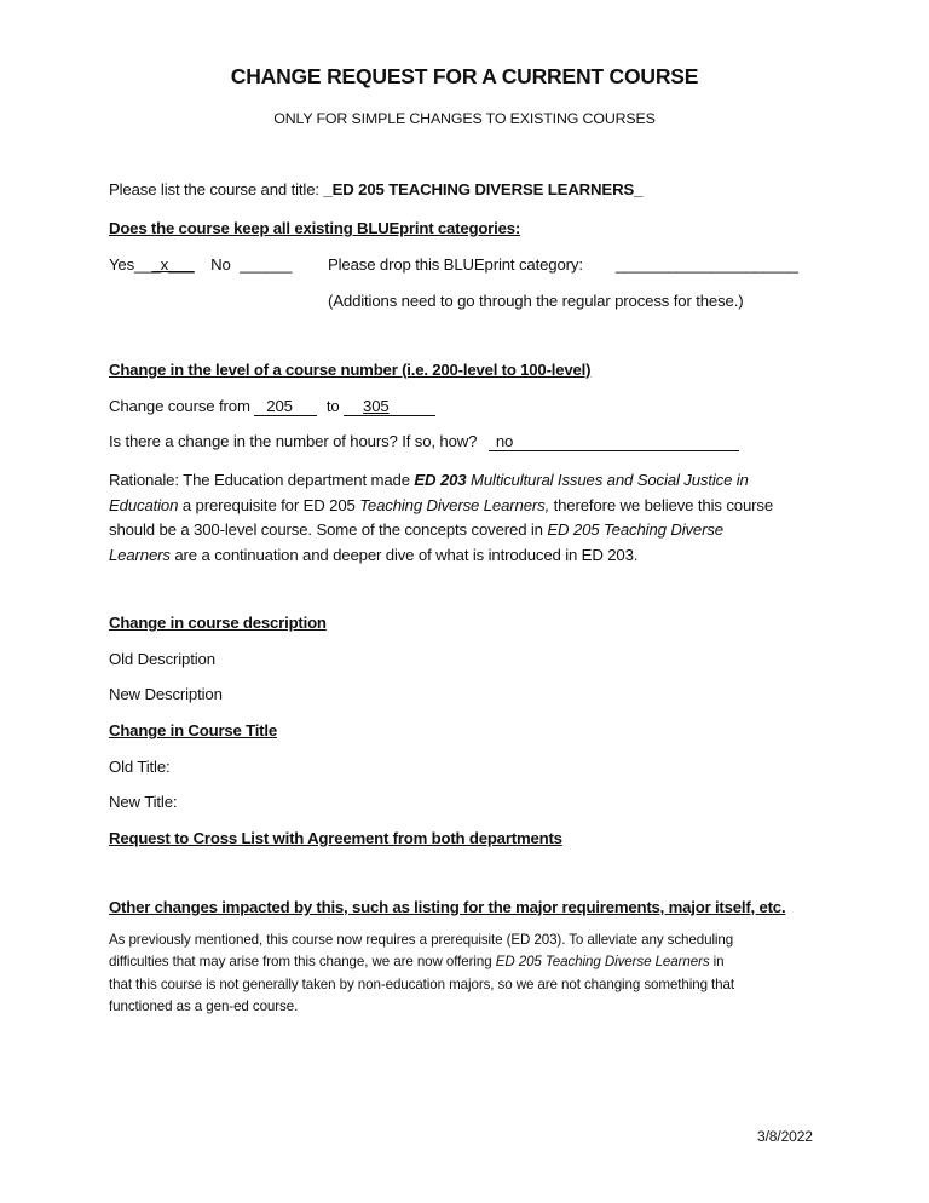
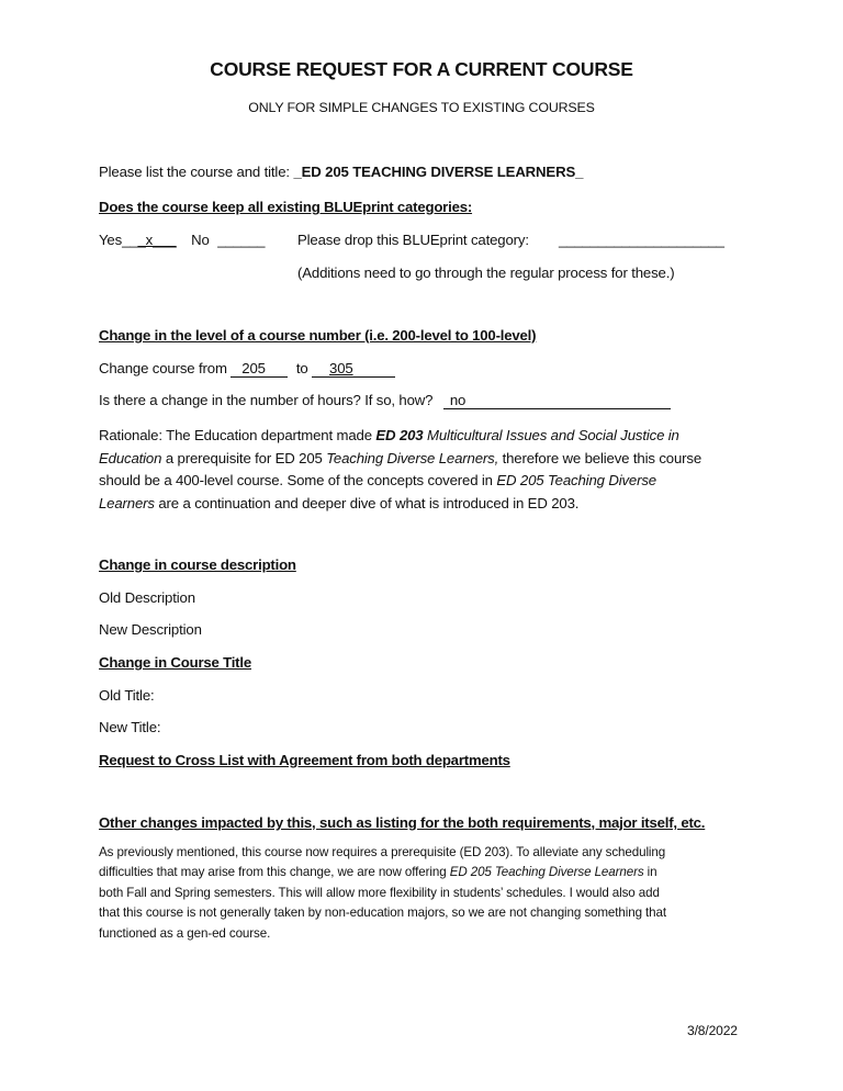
- CHANGE REQUEST FOR A CURRENT COURSE
+ COURSE REQUEST FOR A CURRENT COURSE
  ONLY FOR SIMPLE CHANGES TO EXISTING COURSES
  Please list the course and title: _ED 205 TEACHING DIVERSE LEARNERS_
  Does the course keep all existing BLUEprint categories:
  Yes___x___ No ______
  Please drop this BLUEprint category:
  _____________________
  (Additions need to go through the regular process for these.)
  Change in the level of a course number (i.e. 200-level to 100-level)
  Change course from 205 to 305
  Is there a change in the number of hours? If so, how? no
  Rationale: The Education department made ED 203 Multicultural Issues and Social Justice in
  Education a prerequisite for ED 205 Teaching Diverse Learners, therefore we believe this course
- should be a 300-level course. Some of the concepts covered in ED 205 Teaching Diverse
+ should be a 400-level course. Some of the concepts covered in ED 205 Teaching Diverse
  Learners are a continuation and deeper dive of what is introduced in ED 203.
  Change in course description
  Old Description
  New Description
  Change in Course Title
  Old Title:
  New Title:
  Request to Cross List with Agreement from both departments
- Other changes impacted by this, such as listing for the major requirements, major itself, etc.
+ Other changes impacted by this, such as listing for the both requirements, major itself, etc.
  As previously mentioned, this course now requires a prerequisite (ED 203). To alleviate any scheduling
  difficulties that may arise from this change, we are now offering ED 205 Teaching Diverse Learners in
+ both Fall and Spring semesters. This will allow more flexibility in students’ schedules. I would also add
  that this course is not generally taken by non-education majors, so we are not changing something that
  functioned as a gen-ed course.
  3/8/2022
